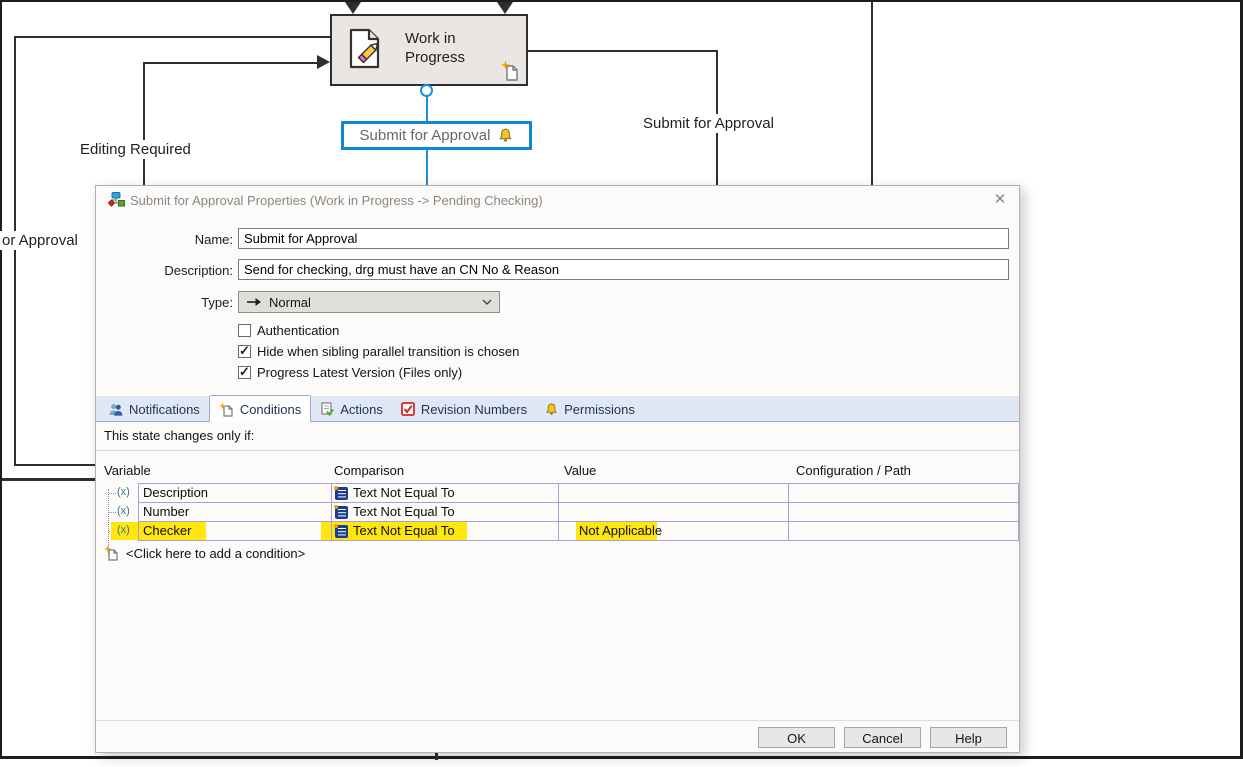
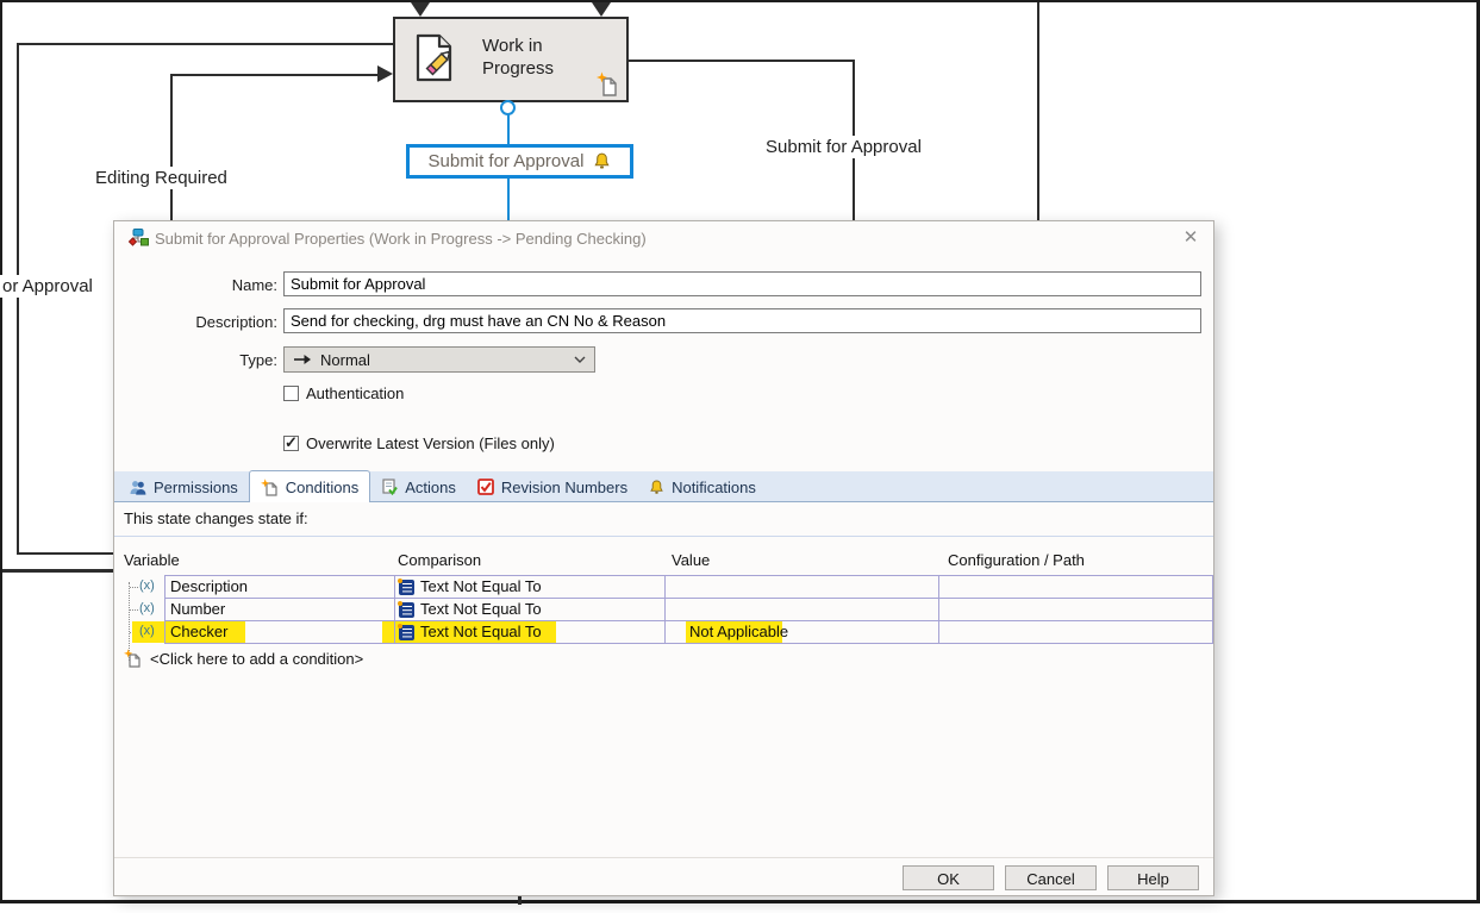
  Work in
  Progress
  Editing Required
  or Approval
  Submit for Approval
  Submit for Approval
  Submit for Approval Properties (Work in Progress -> Pending Checking)
  Name:
  Submit for Approval
  Description:
  Send for checking, drg must have an CN No & Reason
  Type:
  Normal
  Authentication
- Hide when sibling parallel transition is chosen
- Progress Latest Version (Files only)
+ Overwrite Latest Version (Files only)
- Notifications
+ Permissions
  Conditions
  Actions
  Revision Numbers
- Permissions
+ Notifications
- This state changes only if:
+ This state changes state if:
  Variable
  Comparison
  Value
  Configuration / Path
  (x)
  (x)
  (x)
  Description
  Text Not Equal To
  Number
  Text Not Equal To
  Checker
  Text Not Equal To
  Not Applicable
  <Click here to add a condition>
  OK
  Cancel
  Help
